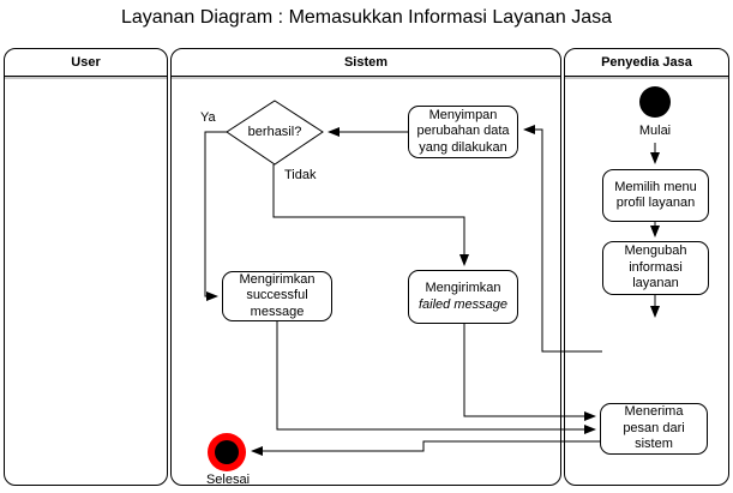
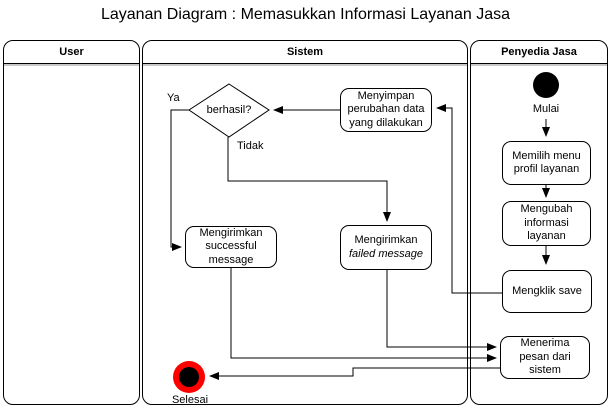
  Layanan Diagram : Memasukkan Informasi Layanan Jasa
  User
  Sistem
  Penyedia Jasa
  berhasil?
  Ya
  Tidak
  Menyimpan
  perubahan data
  yang dilakukan
  Mengirimkan
  successful
  message
  Mengirimkan
  failed message
  Memilih menu
  profil layanan
  Mengubah
  informasi
  layanan
+ Mengklik save
  Menerima
  pesan dari
  sistem
  Mulai
  Selesai
